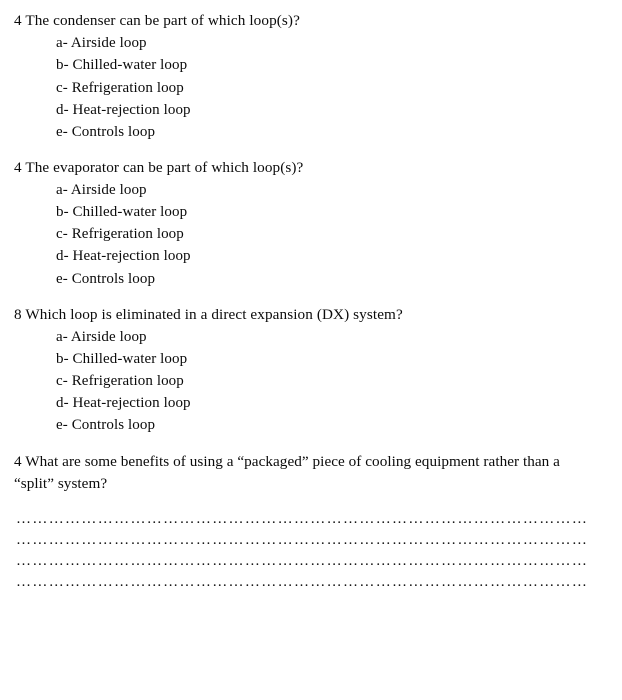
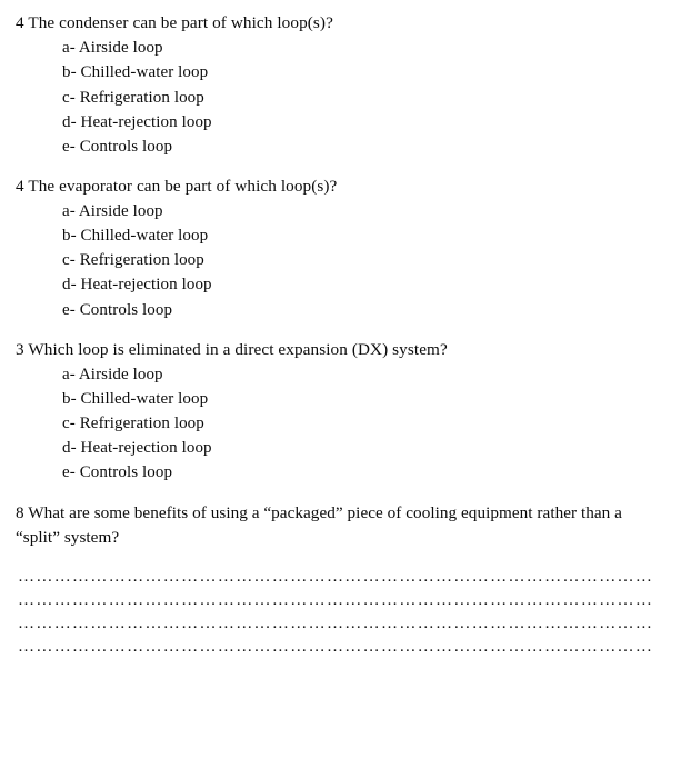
  4 The condenser can be part of which loop(s)?
  a- Airside loop
  b- Chilled-water loop
  c- Refrigeration loop
  d- Heat-rejection loop
  e- Controls loop
  4 The evaporator can be part of which loop(s)?
  a- Airside loop
  b- Chilled-water loop
  c- Refrigeration loop
  d- Heat-rejection loop
  e- Controls loop
- 8 Which loop is eliminated in a direct expansion (DX) system?
+ 3 Which loop is eliminated in a direct expansion (DX) system?
  a- Airside loop
  b- Chilled-water loop
  c- Refrigeration loop
  d- Heat-rejection loop
  e- Controls loop
- 4 What are some benefits of using a “packaged” piece of cooling equipment rather than a “split” system?
+ 8 What are some benefits of using a “packaged” piece of cooling equipment rather than a “split” system?
  ……………………………………………………………………………………………
  ……………………………………………………………………………………………
  ……………………………………………………………………………………………
  ……………………………………………………………………………………………
